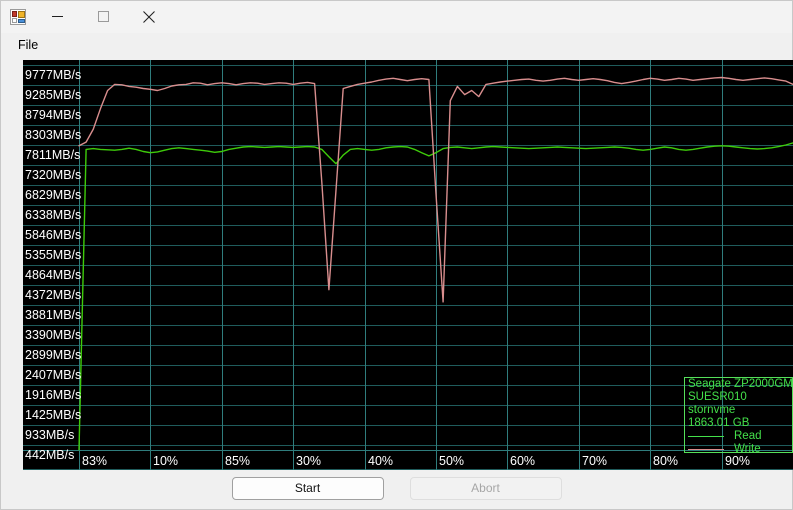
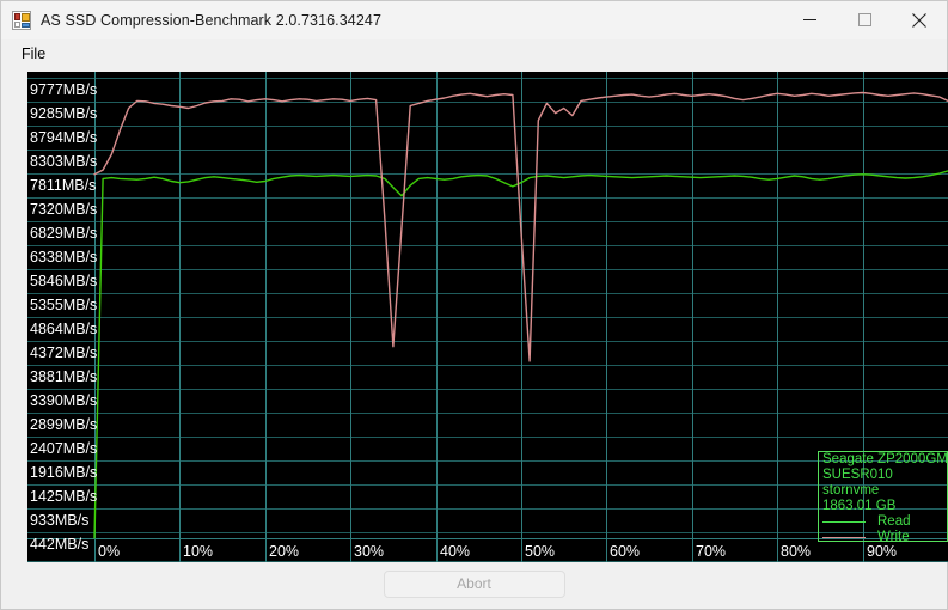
+ AS SSD Compression-Benchmark 2.0.7316.34247
  File
  9777MB/s
  9285MB/s
  8794MB/s
  8303MB/s
  7811MB/s
  7320MB/s
  6829MB/s
  6338MB/s
  5846MB/s
  5355MB/s
  4864MB/s
  4372MB/s
  3881MB/s
  3390MB/s
  2899MB/s
  2407MB/s
  1916MB/s
  1425MB/s
  933MB/s
  442MB/s
- 83%
+ 0%
  10%
- 85%
+ 20%
  30%
  40%
  50%
  60%
  70%
  80%
  90%
  Seagate ZP2000GM
  SUESR010
  stornvme
  1863.01 GB
  Read
  Write
- Start
  Abort
